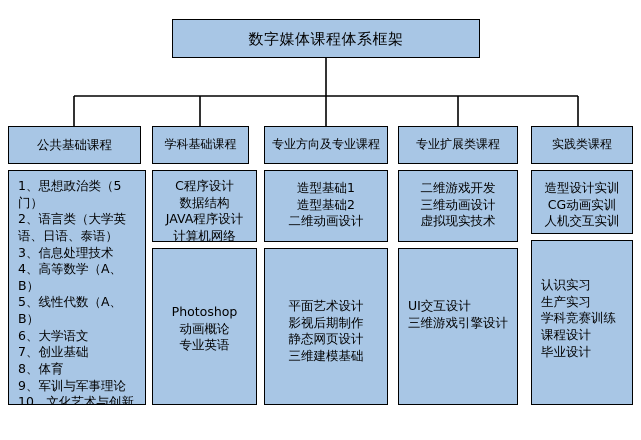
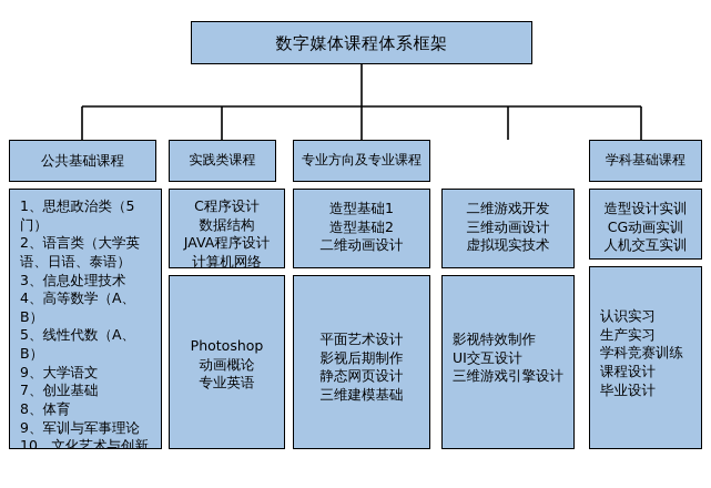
  数字媒体课程体系框架
  公共基础课程
- 学科基础课程
+ 实践类课程
  专业方向及专业课程
- 专业扩展类课程
- 实践类课程
+ 学科基础课程
  1、思想政治类（5门）
  2、语言类（大学英语、日语、泰语）
  3、信息处理技术
  4、高等数学（A、B）
  5、线性代数（A、B）
- 6、大学语文
+ 9、大学语文
  7、创业基础
  8、体育
  9、军训与军事理论
  C程序设计
  数据结构
  JAVA程序设计
  计算机网络
  Photoshop
  动画概论
  专业英语
  造型基础1
  造型基础2
  二维动画设计
  平面艺术设计
  影视后期制作
  静态网页设计
  三维建模基础
  二维游戏开发
  三维动画设计
  虚拟现实技术
+ 影视特效制作
  UI交互设计
  三维游戏引擎设计
  造型设计实训
  CG动画实训
  人机交互实训
  认识实习
  生产实习
  学科竞赛训练
  课程设计
  毕业设计
